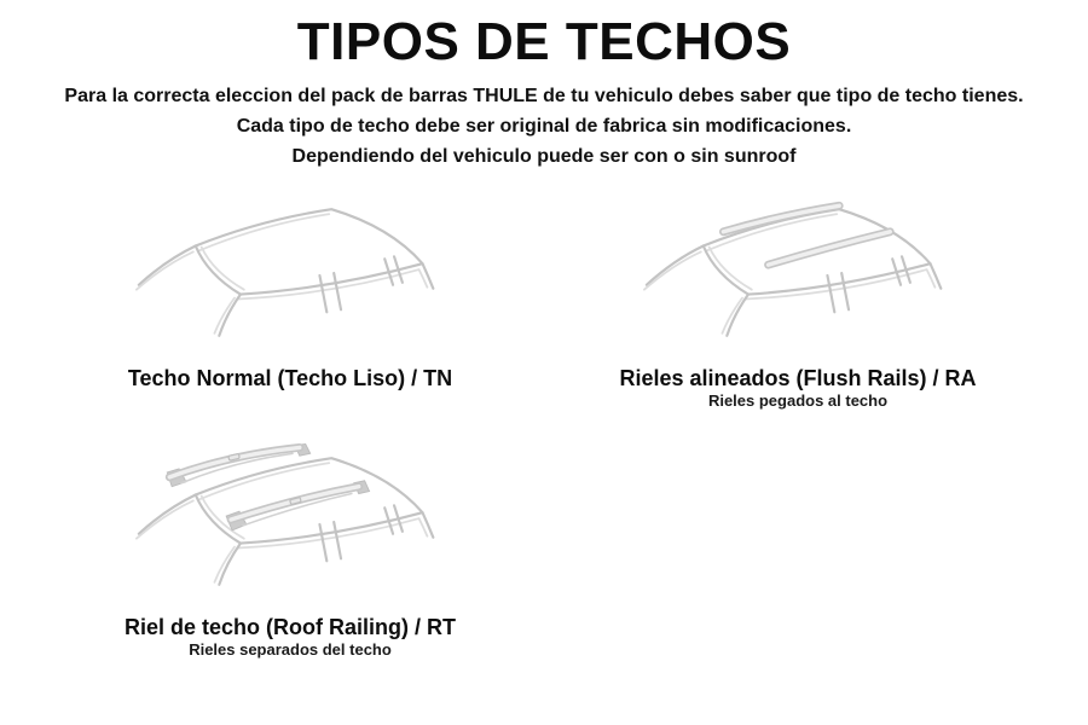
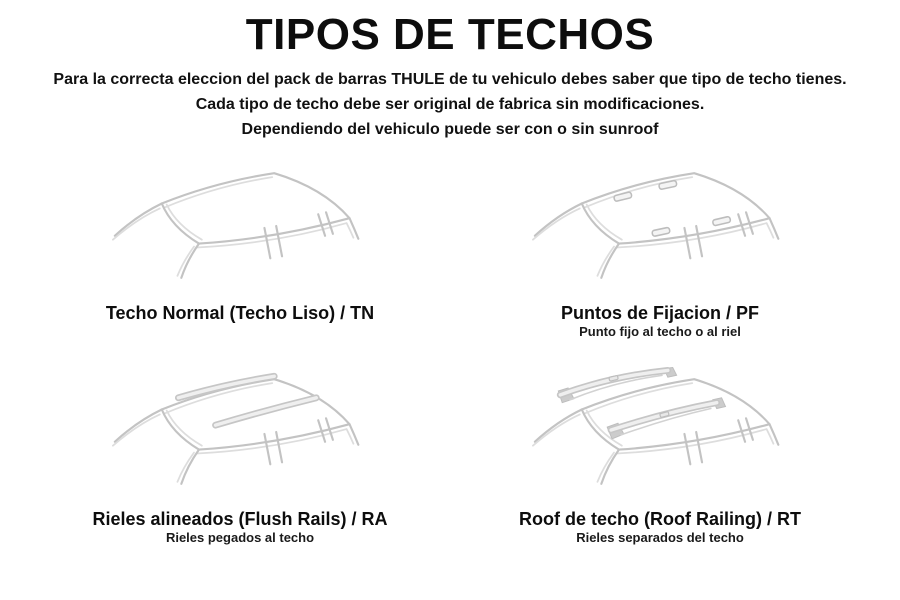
  TIPOS DE TECHOS
  Para la correcta eleccion del pack de barras THULE de tu vehiculo debes saber que tipo de techo tienes.
  Cada tipo de techo debe ser original de fabrica sin modificaciones.
  Dependiendo del vehiculo puede ser con o sin sunroof
  Techo Normal (Techo Liso) / TN
+ Puntos de Fijacion / PF
+ Punto fijo al techo o al riel
  Rieles alineados (Flush Rails) / RA
  Rieles pegados al techo
- Riel de techo (Roof Railing) / RT
+ Roof de techo (Roof Railing) / RT
  Rieles separados del techo
